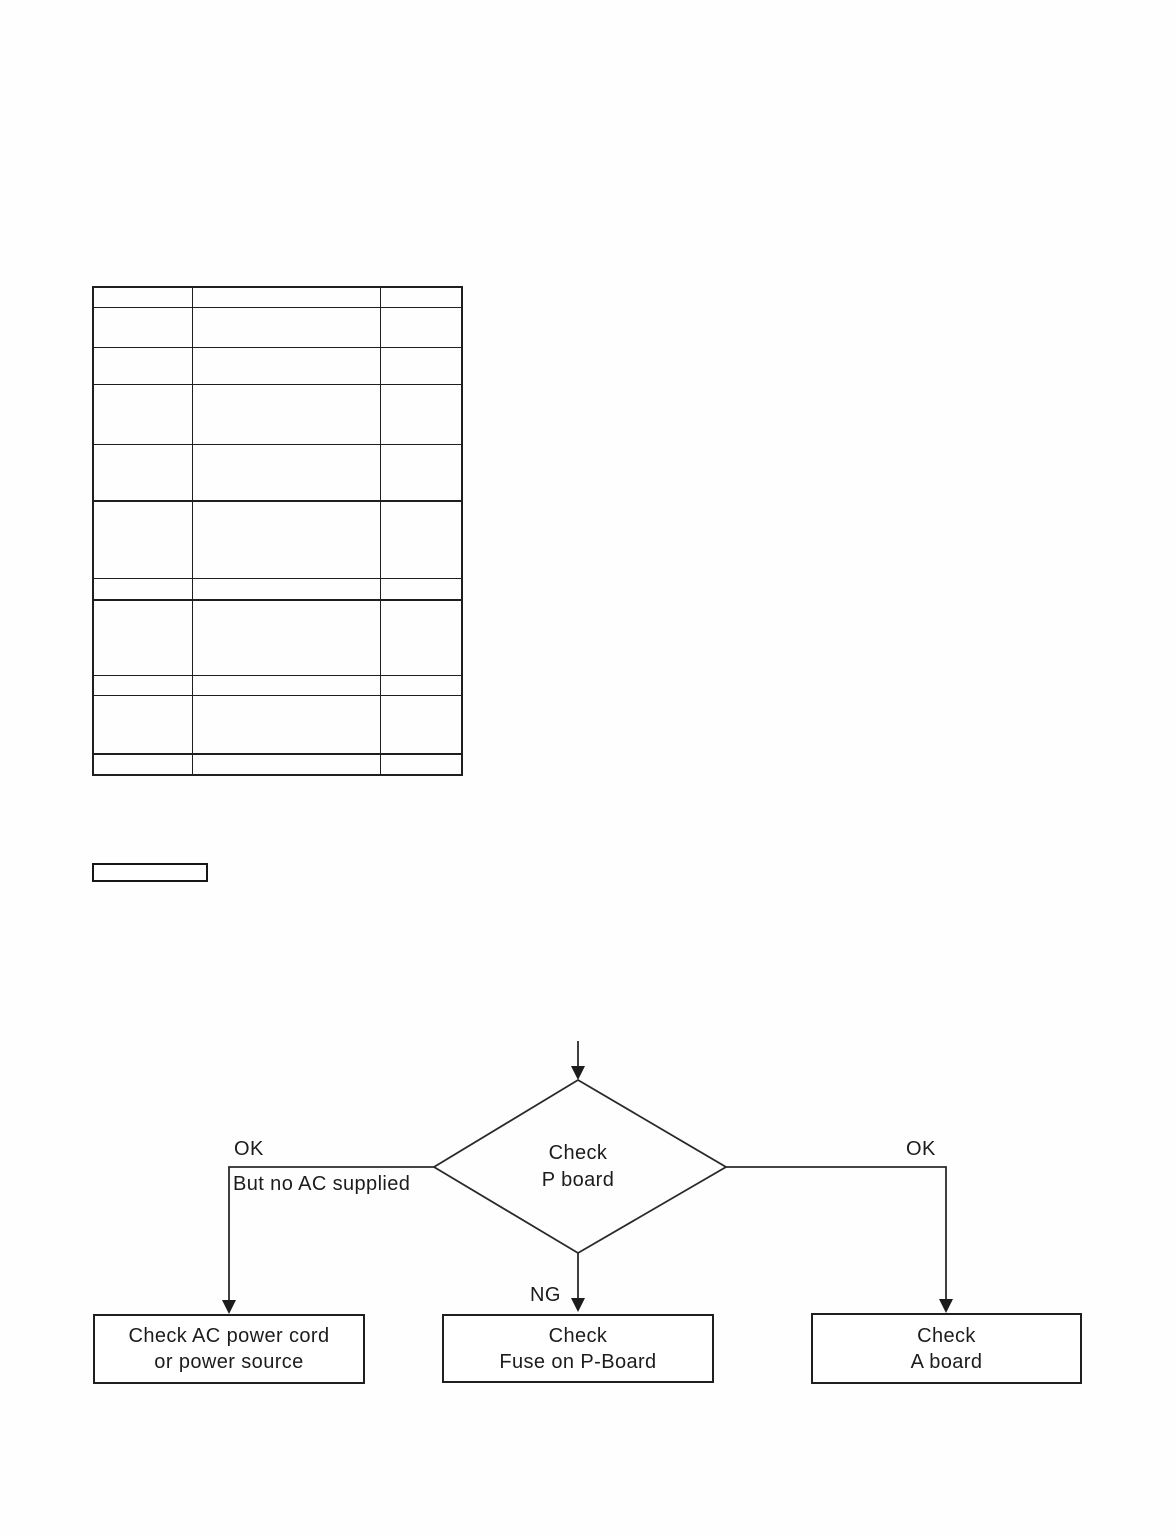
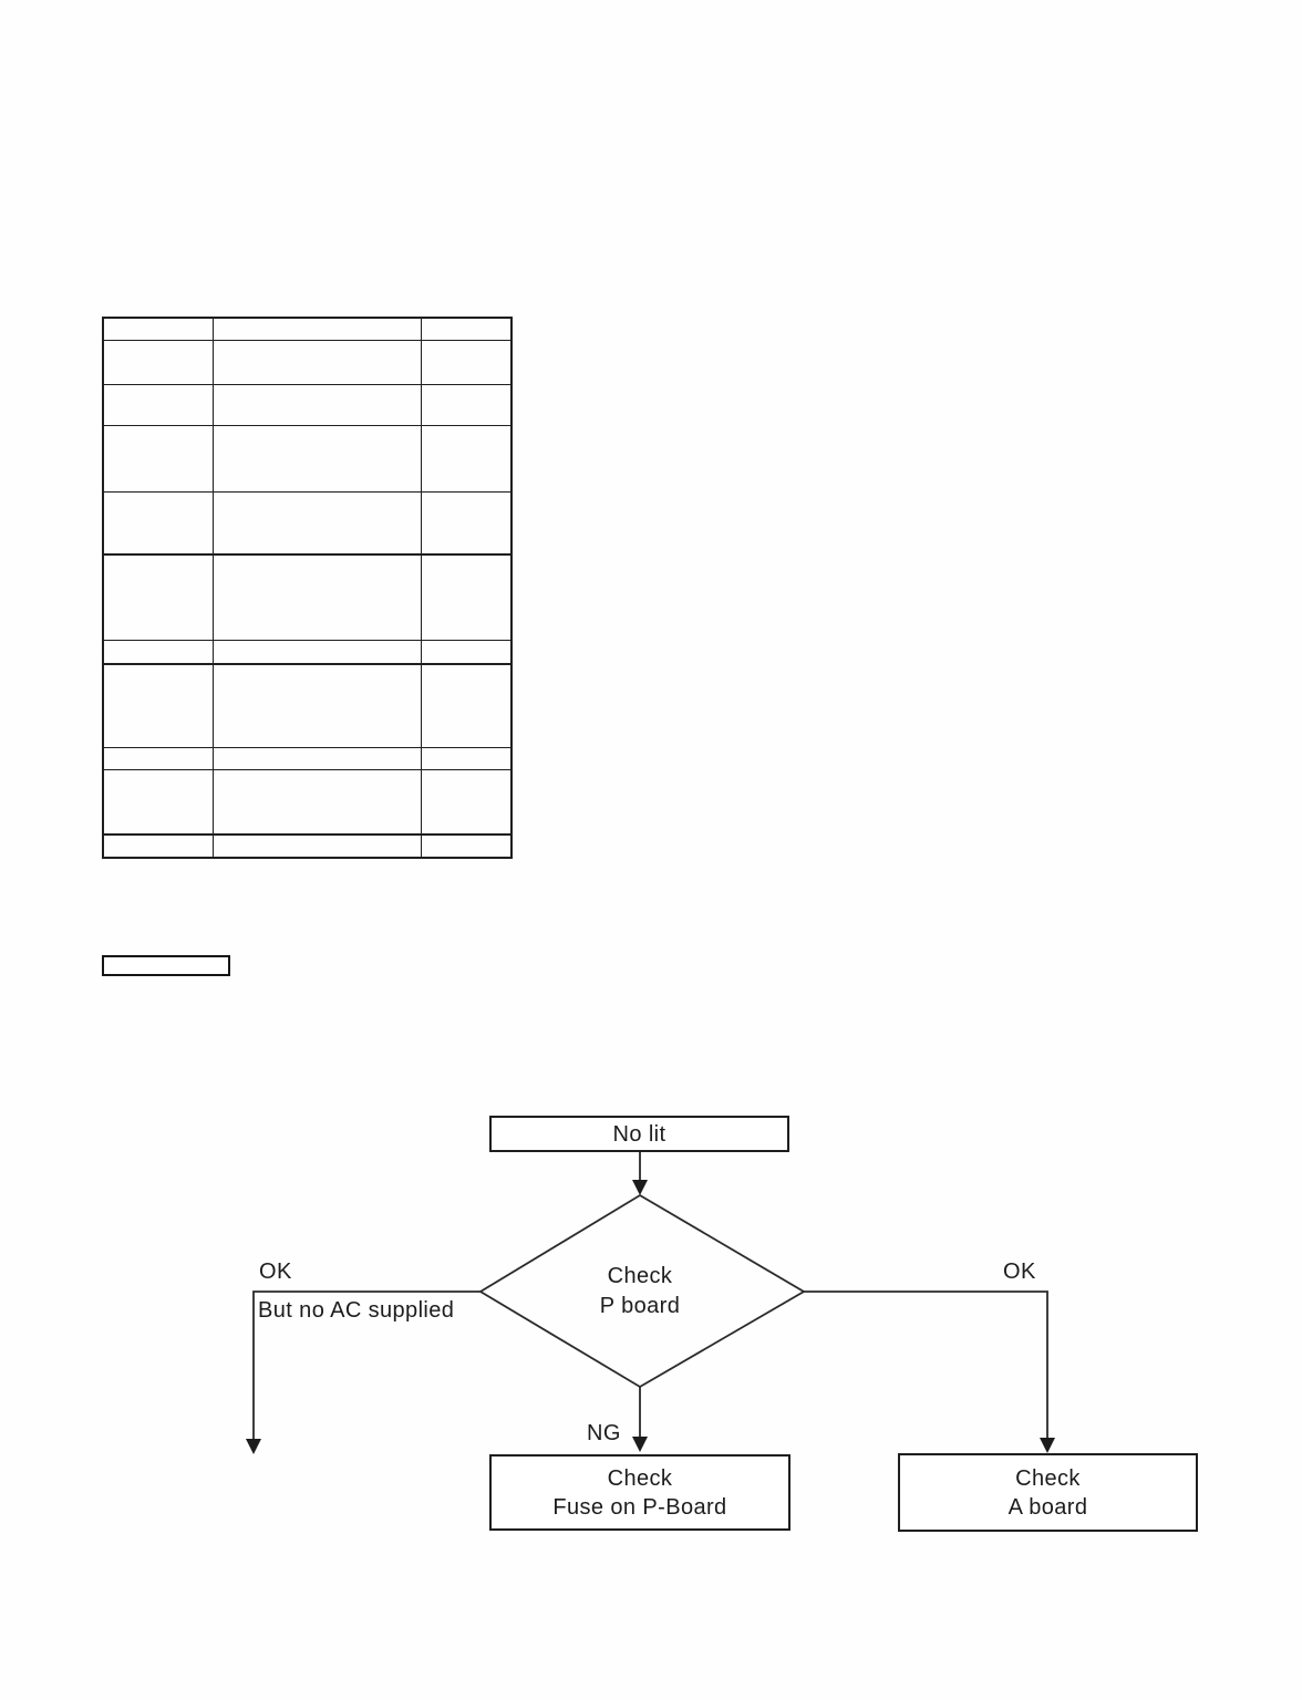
+ No lit
  Check
  P board
  OK
  But no AC supplied
  OK
  NG
- Check AC power cord
- or power source
  Check
  Fuse on P-Board
  Check
  A board
